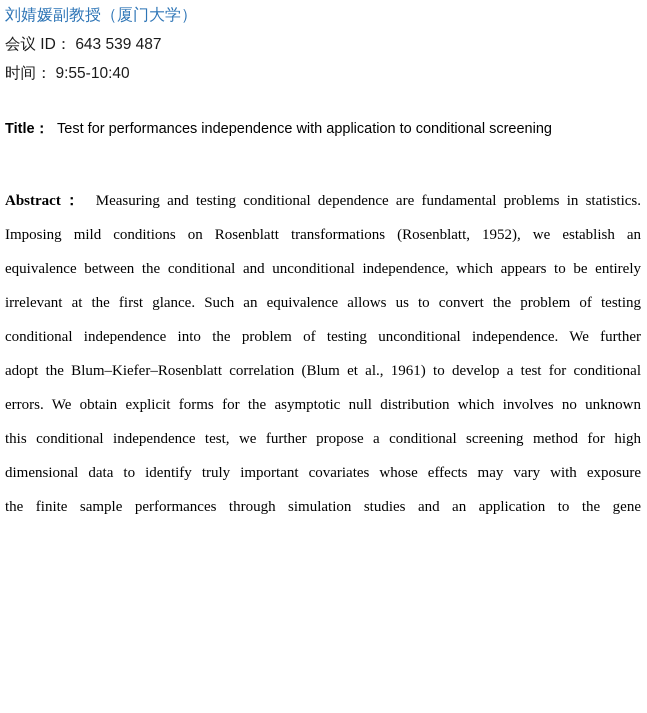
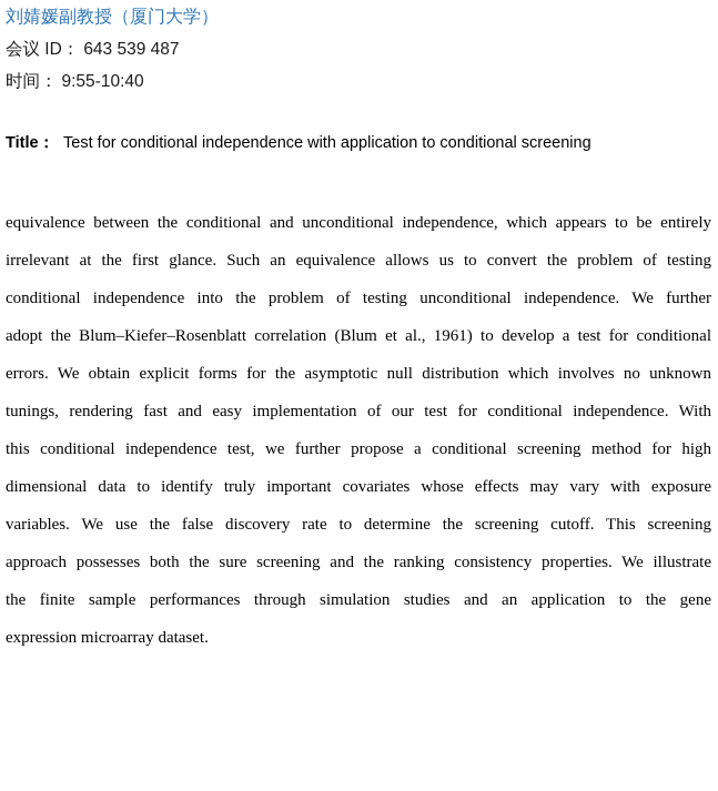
  刘婧媛副教授（厦门大学）
  会议 ID： 643 539 487
  时间： 9:55-10:40
- Title： Test for performances independence with application to conditional screening
+ Title： Test for conditional independence with application to conditional screening
- Abstract： Measuring and testing conditional dependence are fundamental problems in statistics.
- Imposing mild conditions on Rosenblatt transformations (Rosenblatt, 1952), we establish an
  equivalence between the conditional and unconditional independence, which appears to be entirely
  irrelevant at the first glance. Such an equivalence allows us to convert the problem of testing
  conditional independence into the problem of testing unconditional independence. We further
  adopt the Blum–Kiefer–Rosenblatt correlation (Blum et al., 1961) to develop a test for conditional
  errors. We obtain explicit forms for the asymptotic null distribution which involves no unknown
+ tunings, rendering fast and easy implementation of our test for conditional independence. With
  this conditional independence test, we further propose a conditional screening method for high
  dimensional data to identify truly important covariates whose effects may vary with exposure
+ variables. We use the false discovery rate to determine the screening cutoff. This screening
+ approach possesses both the sure screening and the ranking consistency properties. We illustrate
  the finite sample performances through simulation studies and an application to the gene
+ expression microarray dataset.
